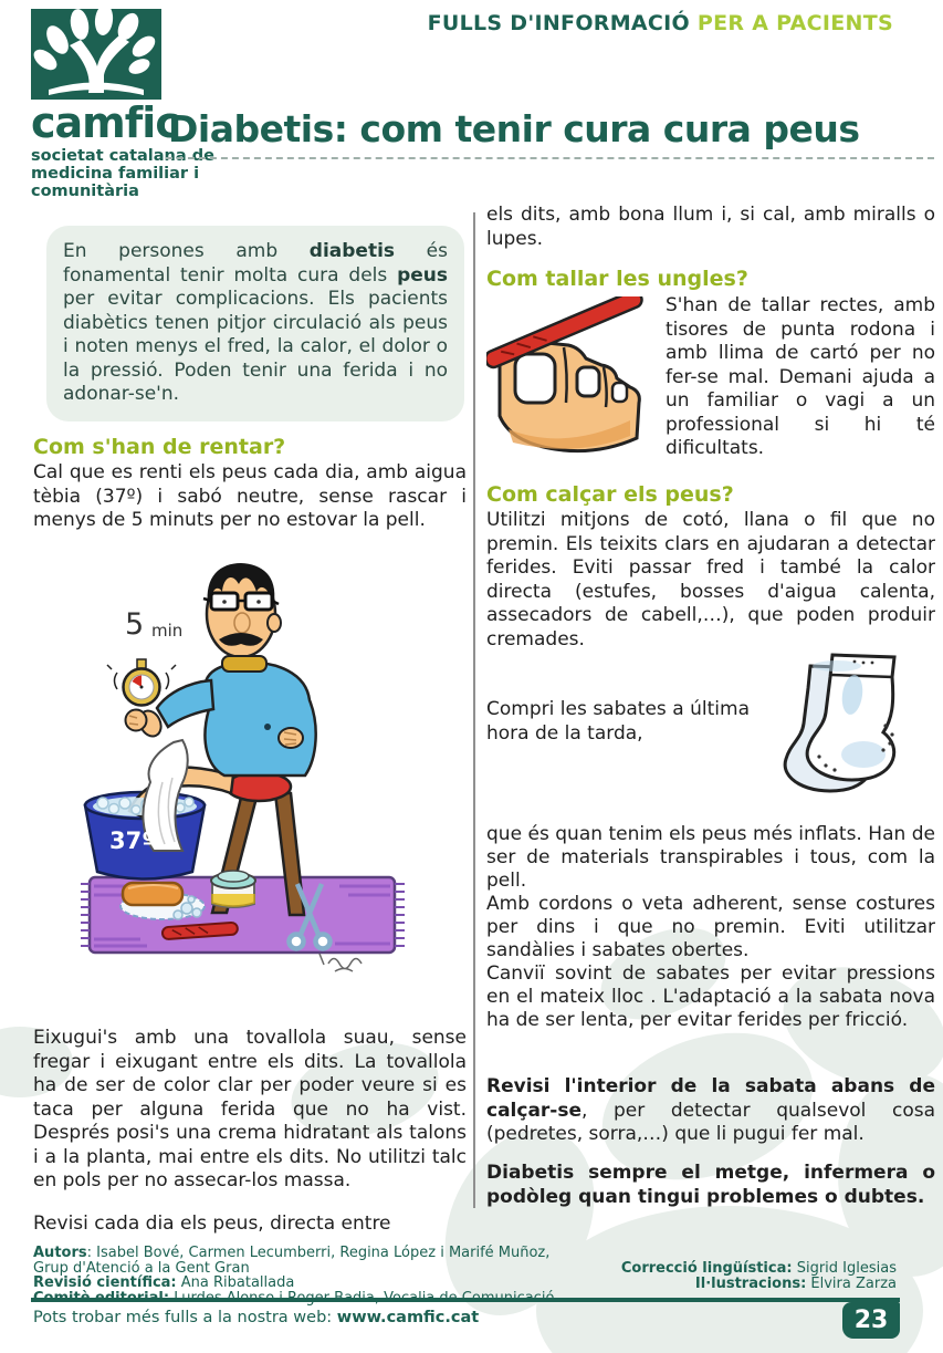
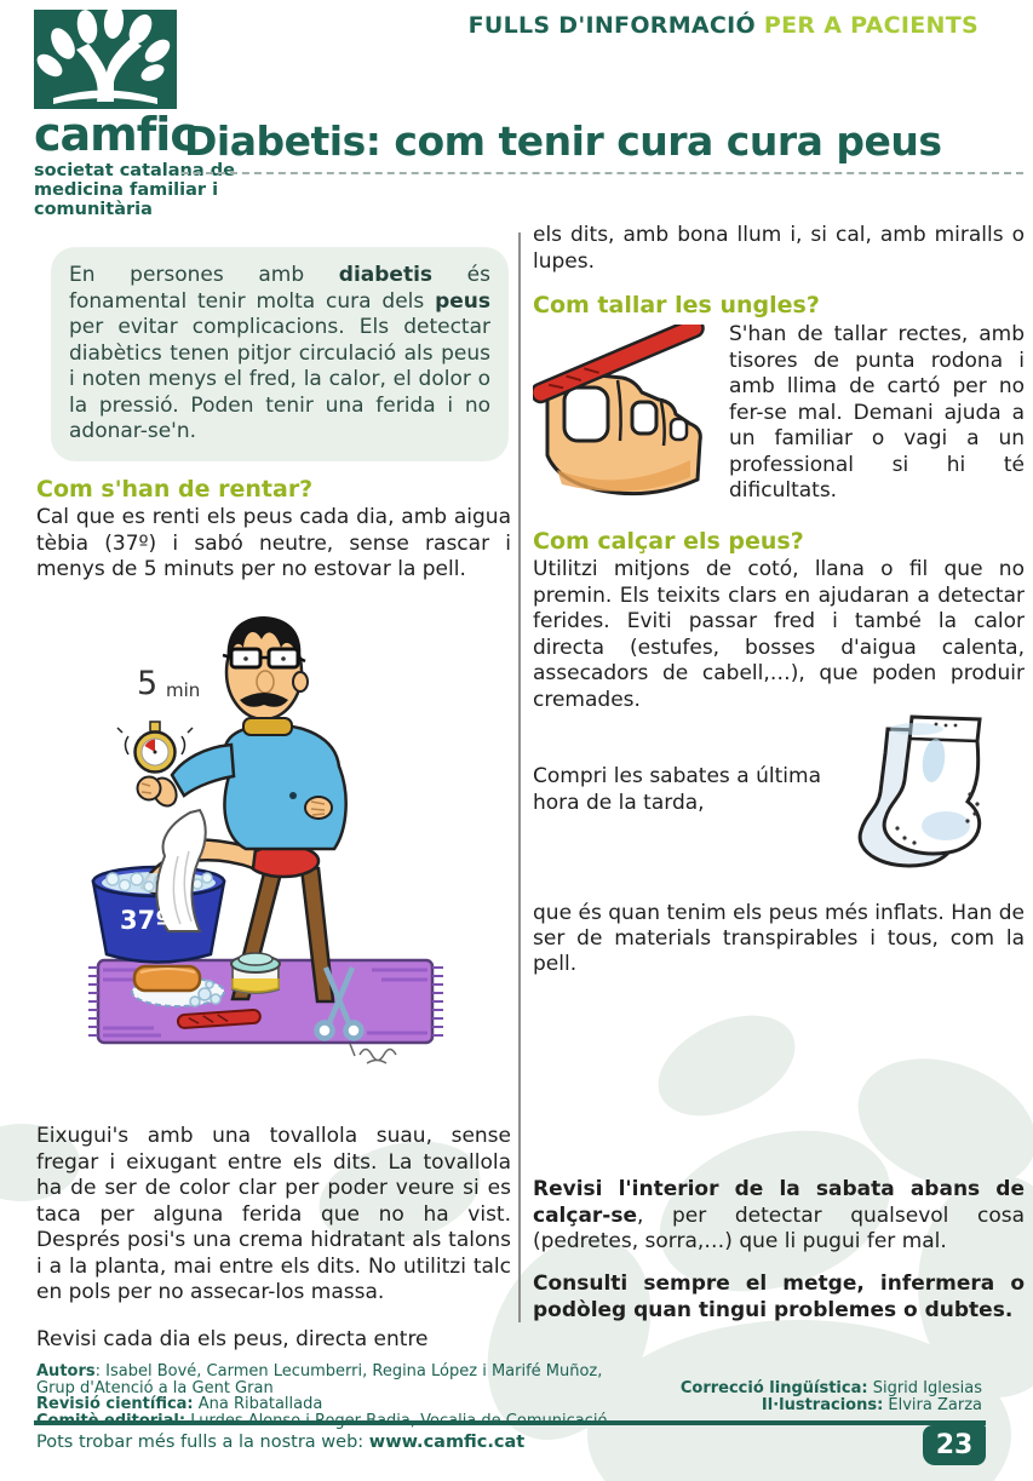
  camfic
  societat catalana de
  medicina familiar i
  comunitària
  FULLS D'INFORMACIÓ PER A PACIENTS
  Diabetis: com tenir cura cura peus
- En persones amb diabetis és fonamental tenir molta cura dels peus per evitar complicacions. Els pacients diabètics tenen pitjor circulació als peus i noten menys el fred, la calor, el dolor o la pressió. Poden tenir una ferida i no adonar-se'n.
+ En persones amb diabetis és fonamental tenir molta cura dels peus per evitar complicacions. Els detectar diabètics tenen pitjor circulació als peus i noten menys el fred, la calor, el dolor o la pressió. Poden tenir una ferida i no adonar-se'n.
  Com s'han de rentar?
  Cal que es renti els peus cada dia, amb aigua tèbia (37º) i sabó neutre, sense rascar i menys de 5 minuts per no estovar la pell.
  5
  min
  37º
  Eixugui's amb una tovallola suau, sense fregar i eixugant entre els dits. La tovallola ha de ser de color clar per poder veure si es taca per alguna ferida que no ha vist. Després posi's una crema hidratant als talons i a la planta, mai entre els dits. No utilitzi talc en pols per no assecar-los massa.
  Revisi cada dia els peus, directa entre
  els dits, amb bona llum i, si cal, amb miralls o lupes.
  Com tallar les ungles?
  S'han de tallar rectes, amb tisores de punta rodona i amb llima de cartó per no fer-se mal. Demani ajuda a un familiar o vagi a un professional si hi té dificultats.
  Com calçar els peus?
  Utilitzi mitjons de cotó, llana o fil que no premin. Els teixits clars en ajudaran a detectar ferides. Eviti passar fred i també la calor directa (estufes, bosses d'aigua calenta, assecadors de cabell,…), que poden produir cremades.
  Compri les sabates a última hora de la tarda,
  que és quan tenim els peus més inflats. Han de ser de materials transpirables i tous, com la pell.
- Amb cordons o veta adherent, sense costures per dins i que no premin. Eviti utilitzar sandàlies i sabates obertes.
- Canviï sovint de sabates per evitar pressions en el mateix lloc . L'adaptació a la sabata nova ha de ser lenta, per evitar ferides per fricció.
  Revisi l'interior de la sabata abans de calçar-se, per detectar qualsevol cosa (pedretes, sorra,…) que li pugui fer mal.
- Diabetis sempre el metge, infermera o podòleg quan tingui problemes o dubtes.
+ Consulti sempre el metge, infermera o podòleg quan tingui problemes o dubtes.
  Autors: Isabel Bové, Carmen Lecumberri, Regina López i Marifé Muñoz,
  Grup d'Atenció a la Gent Gran
  Revisió científica: Ana Ribatallada
  Correcció lingüística: Sigrid Iglesias
  Il·lustracions: Elvira Zarza
  Pots trobar més fulls a la nostra web: www.camfic.cat
  23
